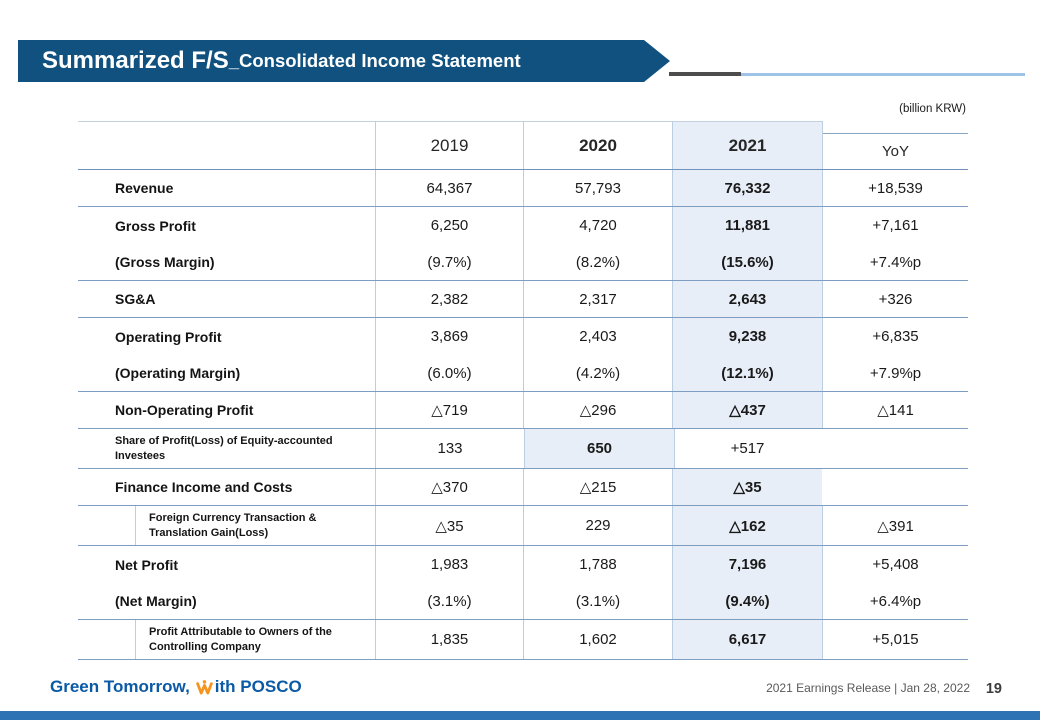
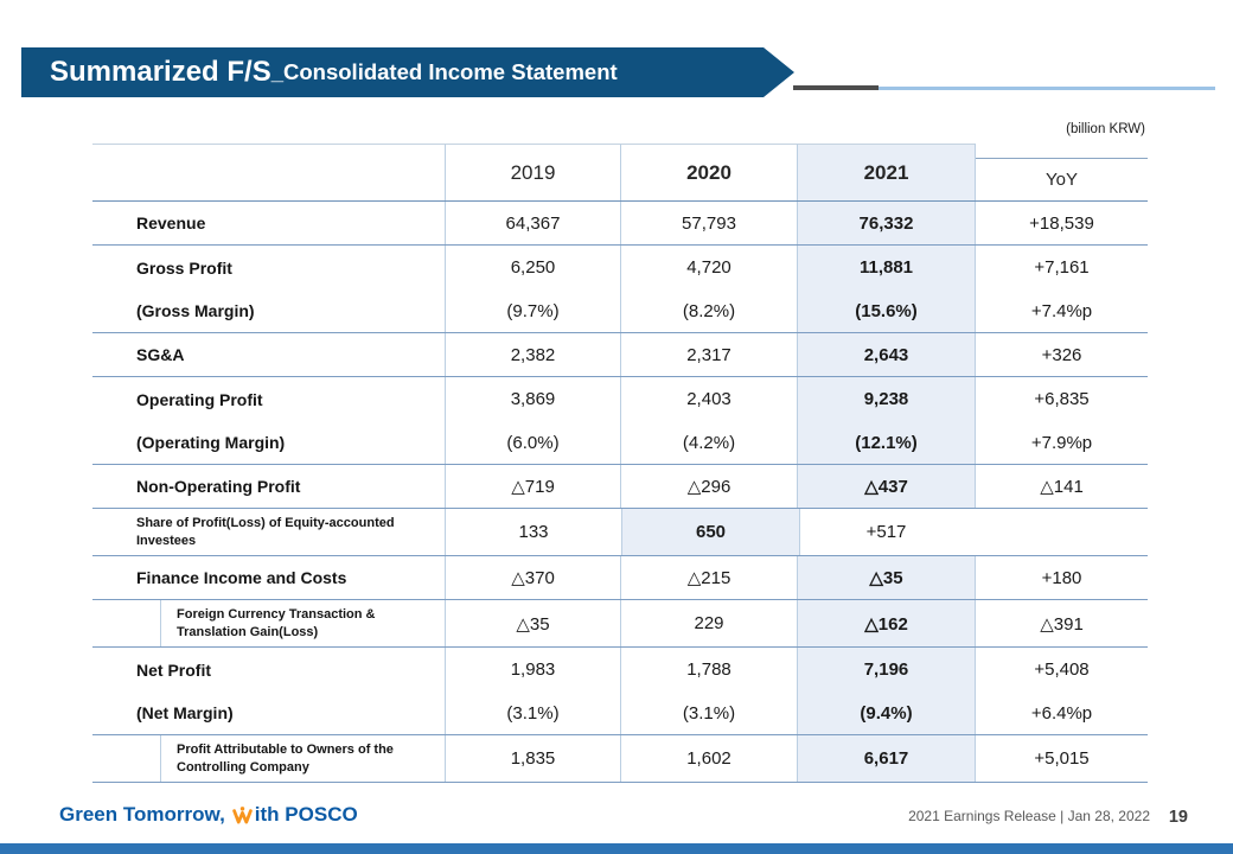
  Summarized F/S
  _Consolidated Income Statement
  (billion KRW)
  2019
  2020
  2021
  YoY
  Revenue
  64,367
  57,793
  76,332
  +18,539
  Gross Profit
  6,250
  4,720
  11,881
  +7,161
  (Gross Margin)
  (9.7%)
  (8.2%)
  (15.6%)
  +7.4%p
  SG&A
  2,382
  2,317
  2,643
  +326
  Operating Profit
  3,869
  2,403
  9,238
  +6,835
  (Operating Margin)
  (6.0%)
  (4.2%)
  (12.1%)
  +7.9%p
  Non-Operating Profit
  △719
  △296
  △437
  △141
  Share of Profit(Loss) of Equity-accounted Investees
  133
  650
  +517
  Finance Income and Costs
  △370
  △215
  △35
+ +180
  Foreign Currency Transaction & Translation Gain(Loss)
  △35
  229
  △162
  △391
  Net Profit
  1,983
  1,788
  7,196
  +5,408
  (Net Margin)
  (3.1%)
  (3.1%)
  (9.4%)
  +6.4%p
  Profit Attributable to Owners of the Controlling Company
  1,835
  1,602
  6,617
  +5,015
  Green Tomorrow,
  ith POSCO
  2021 Earnings Release | Jan 28, 2022
  19
